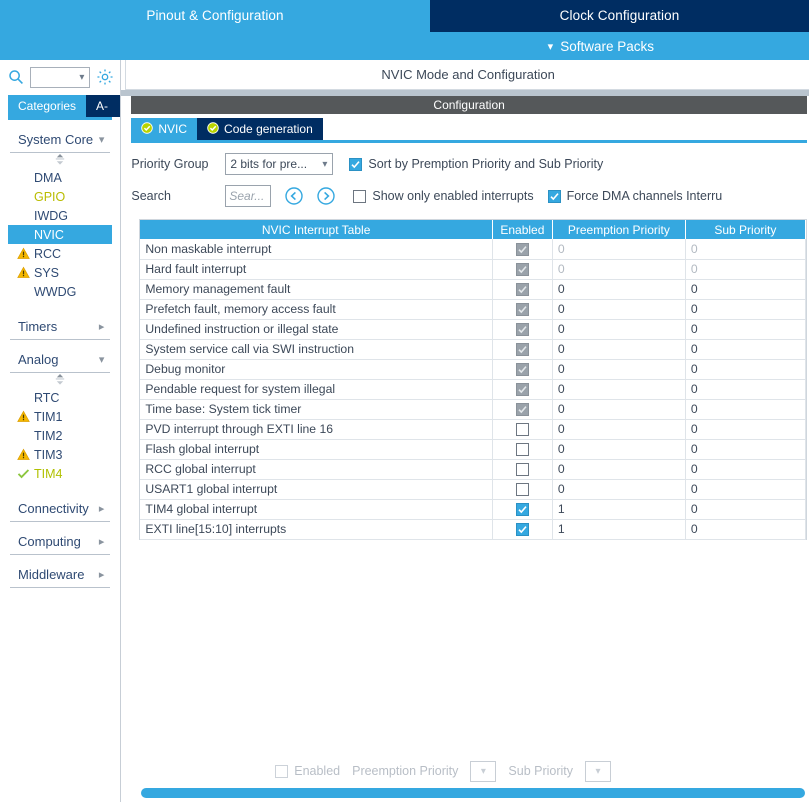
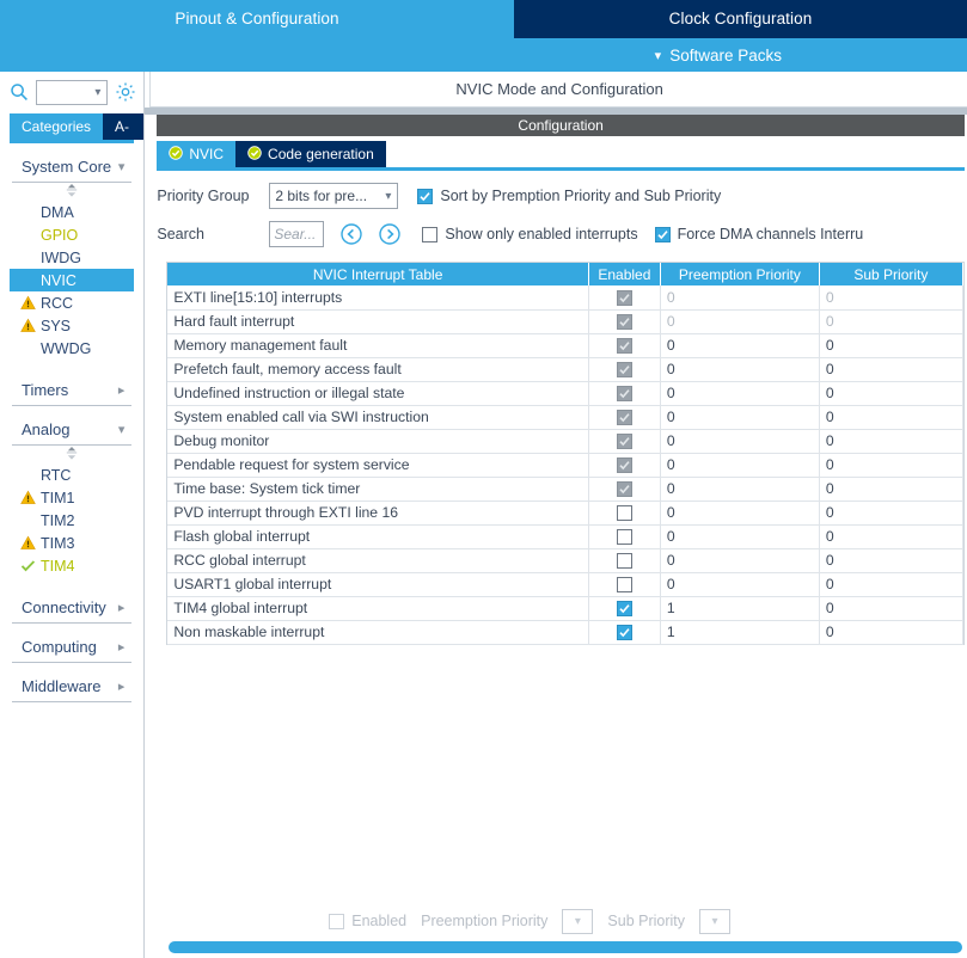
  Pinout & Configuration
  Clock Configuration
  ▾
  Software Packs
  ▾
  Categories
  System Core
  ▾
  DMA
  GPIO
  IWDG
  NVIC
  RCC
  SYS
  WWDG
  Timers
  ▸
  Analog
  ▾
  RTC
  TIM1
  TIM2
  TIM3
  TIM4
  Connectivity
  ▸
  Computing
  ▸
  Middleware
  ▸
  NVIC Mode and Configuration
  Configuration
  NVIC
  Code generation
  Priority Group
  2 bits for pre...
  ▾
  Sort by Premption Priority and Sub Priority
  Search
  Sear...
  Show only enabled interrupts
  Force DMA channels Interru
  NVIC Interrupt Table	Enabled	Preemption Priority	Sub Priority
- Non maskable interrupt		0	0
+ EXTI line[15:10] interrupts		0	0
  Hard fault interrupt		0	0
  Memory management fault		0	0
  Prefetch fault, memory access fault		0	0
  Undefined instruction or illegal state		0	0
- System service call via SWI instruction		0	0
+ System enabled call via SWI instruction		0	0
  Debug monitor		0	0
- Pendable request for system illegal		0	0
+ Pendable request for system service		0	0
  Time base: System tick timer		0	0
  PVD interrupt through EXTI line 16		0	0
  Flash global interrupt		0	0
  RCC global interrupt		0	0
  USART1 global interrupt		0	0
  TIM4 global interrupt		1	0
- EXTI line[15:10] interrupts		1	0
+ Non maskable interrupt		1	0
  Enabled
  Preemption Priority
  ▾
  Sub Priority
  ▾
